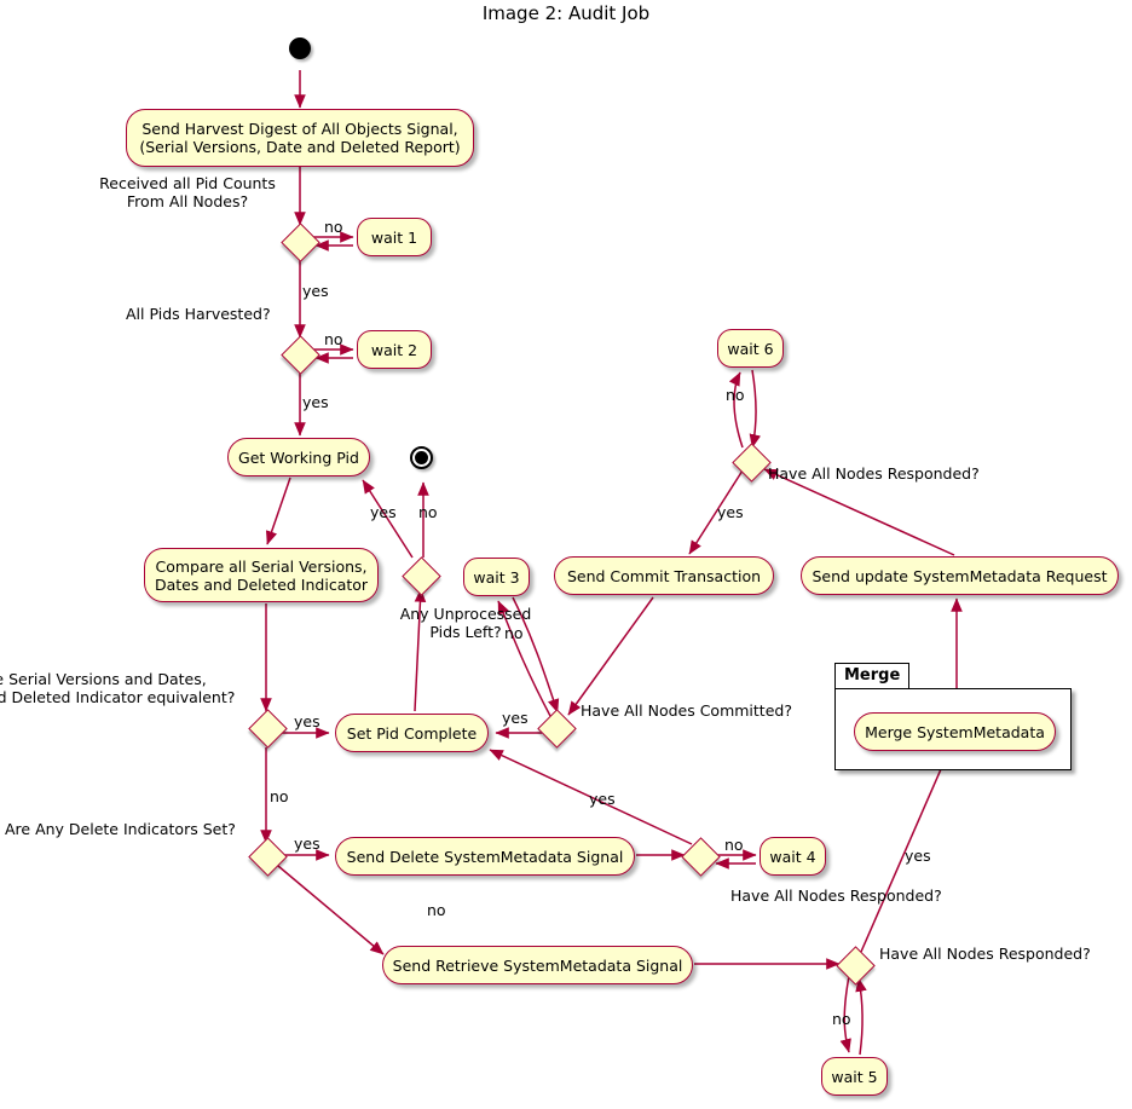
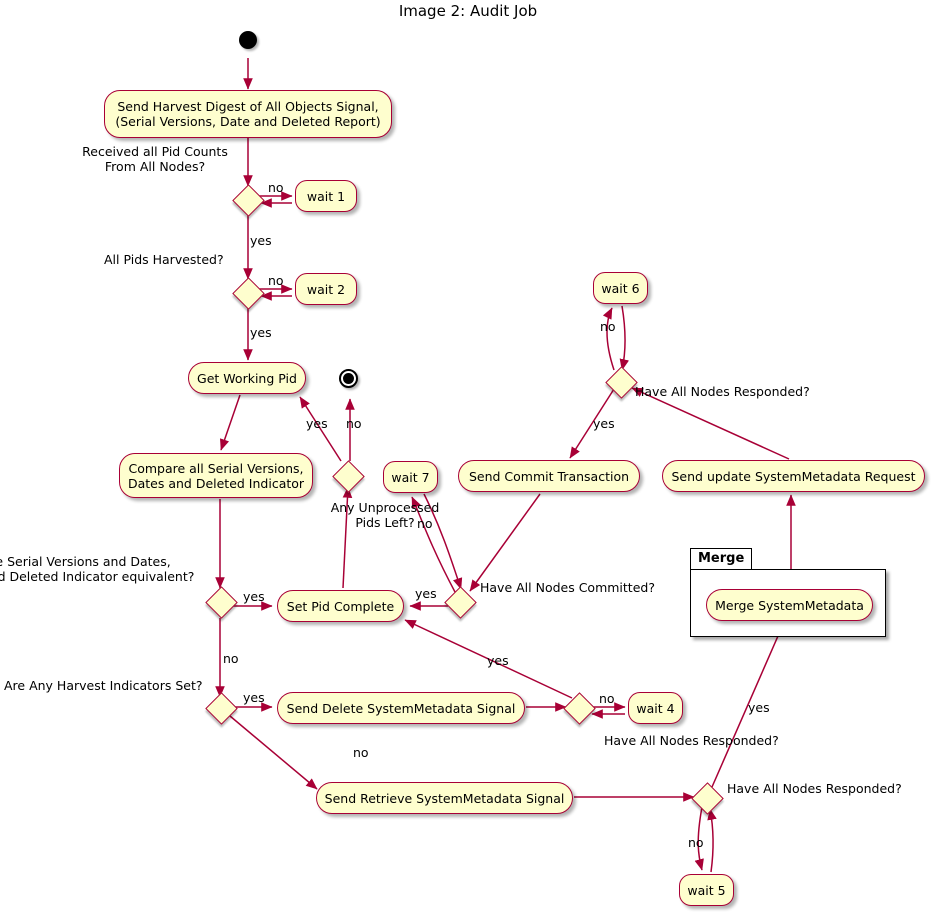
  Image 2: Audit Job
  Send Harvest Digest of All Objects Signal,
  (Serial Versions, Date and Deleted Report)
  Received all Pid Counts
  From All Nodes?
  no
  wait 1
  yes
  All Pids Harvested?
  no
  wait 2
  yes
  Get Working Pid
  yes
  no
  Compare all Serial Versions,
  Dates and Deleted Indicator
  Any Unprocessed
  Pids Left?
- wait 3
+ wait 7
  no
  Send Commit Transaction
  Send update SystemMetadata Request
  wait 6
  no
  Have All Nodes Responded?
  yes
  Serial Versions and Dates,
  d Deleted Indicator equivalent?
  yes
  no
  Set Pid Complete
  Have All Nodes Committed?
  yes
- Are Any Delete Indicators Set?
+ Are Any Harvest Indicators Set?
  yes
  no
  Send Delete SystemMetadata Signal
  Have All Nodes Responded?
  no
  yes
  wait 4
  Send Retrieve SystemMetadata Signal
  Have All Nodes Responded?
  no
  yes
  wait 5
  Merge
  Merge SystemMetadata
